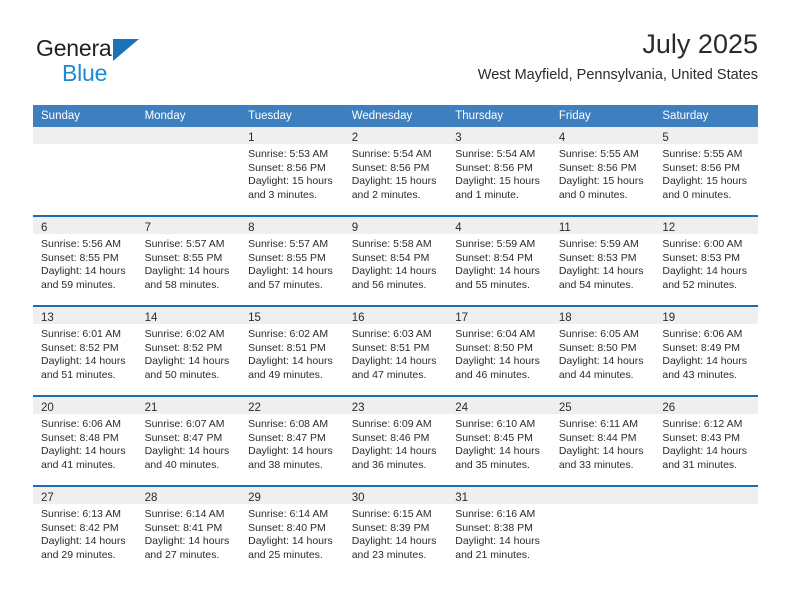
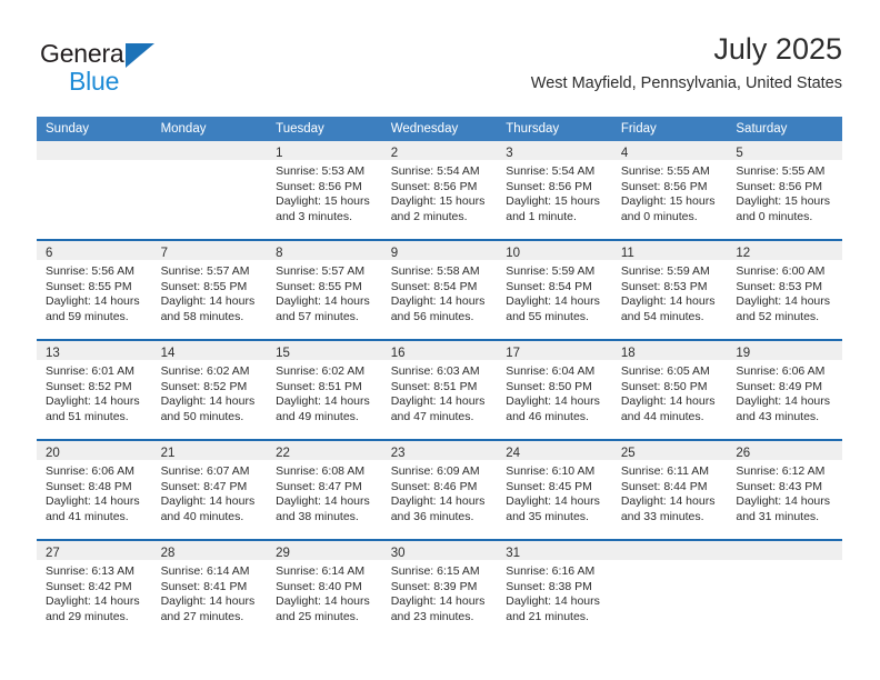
  General
  Blue
  July 2025
  West Mayfield, Pennsylvania, United States
  Sunday	Monday	Tuesday	Wednesday	Thursday	Friday	Saturday
  		1Sunrise: 5:53 AMSunset: 8:56 PMDaylight: 15 hoursand 3 minutes.	2Sunrise: 5:54 AMSunset: 8:56 PMDaylight: 15 hoursand 2 minutes.	3Sunrise: 5:54 AMSunset: 8:56 PMDaylight: 15 hoursand 1 minute.	4Sunrise: 5:55 AMSunset: 8:56 PMDaylight: 15 hoursand 0 minutes.	5Sunrise: 5:55 AMSunset: 8:56 PMDaylight: 15 hoursand 0 minutes.
- 6Sunrise: 5:56 AMSunset: 8:55 PMDaylight: 14 hoursand 59 minutes.	7Sunrise: 5:57 AMSunset: 8:55 PMDaylight: 14 hoursand 58 minutes.	8Sunrise: 5:57 AMSunset: 8:55 PMDaylight: 14 hoursand 57 minutes.	9Sunrise: 5:58 AMSunset: 8:54 PMDaylight: 14 hoursand 56 minutes.	4Sunrise: 5:59 AMSunset: 8:54 PMDaylight: 14 hoursand 55 minutes.	11Sunrise: 5:59 AMSunset: 8:53 PMDaylight: 14 hoursand 54 minutes.	12Sunrise: 6:00 AMSunset: 8:53 PMDaylight: 14 hoursand 52 minutes.
+ 6Sunrise: 5:56 AMSunset: 8:55 PMDaylight: 14 hoursand 59 minutes.	7Sunrise: 5:57 AMSunset: 8:55 PMDaylight: 14 hoursand 58 minutes.	8Sunrise: 5:57 AMSunset: 8:55 PMDaylight: 14 hoursand 57 minutes.	9Sunrise: 5:58 AMSunset: 8:54 PMDaylight: 14 hoursand 56 minutes.	10Sunrise: 5:59 AMSunset: 8:54 PMDaylight: 14 hoursand 55 minutes.	11Sunrise: 5:59 AMSunset: 8:53 PMDaylight: 14 hoursand 54 minutes.	12Sunrise: 6:00 AMSunset: 8:53 PMDaylight: 14 hoursand 52 minutes.
  13Sunrise: 6:01 AMSunset: 8:52 PMDaylight: 14 hoursand 51 minutes.	14Sunrise: 6:02 AMSunset: 8:52 PMDaylight: 14 hoursand 50 minutes.	15Sunrise: 6:02 AMSunset: 8:51 PMDaylight: 14 hoursand 49 minutes.	16Sunrise: 6:03 AMSunset: 8:51 PMDaylight: 14 hoursand 47 minutes.	17Sunrise: 6:04 AMSunset: 8:50 PMDaylight: 14 hoursand 46 minutes.	18Sunrise: 6:05 AMSunset: 8:50 PMDaylight: 14 hoursand 44 minutes.	19Sunrise: 6:06 AMSunset: 8:49 PMDaylight: 14 hoursand 43 minutes.
  20Sunrise: 6:06 AMSunset: 8:48 PMDaylight: 14 hoursand 41 minutes.	21Sunrise: 6:07 AMSunset: 8:47 PMDaylight: 14 hoursand 40 minutes.	22Sunrise: 6:08 AMSunset: 8:47 PMDaylight: 14 hoursand 38 minutes.	23Sunrise: 6:09 AMSunset: 8:46 PMDaylight: 14 hoursand 36 minutes.	24Sunrise: 6:10 AMSunset: 8:45 PMDaylight: 14 hoursand 35 minutes.	25Sunrise: 6:11 AMSunset: 8:44 PMDaylight: 14 hoursand 33 minutes.	26Sunrise: 6:12 AMSunset: 8:43 PMDaylight: 14 hoursand 31 minutes.
  27Sunrise: 6:13 AMSunset: 8:42 PMDaylight: 14 hoursand 29 minutes.	28Sunrise: 6:14 AMSunset: 8:41 PMDaylight: 14 hoursand 27 minutes.	29Sunrise: 6:14 AMSunset: 8:40 PMDaylight: 14 hoursand 25 minutes.	30Sunrise: 6:15 AMSunset: 8:39 PMDaylight: 14 hoursand 23 minutes.	31Sunrise: 6:16 AMSunset: 8:38 PMDaylight: 14 hoursand 21 minutes.
